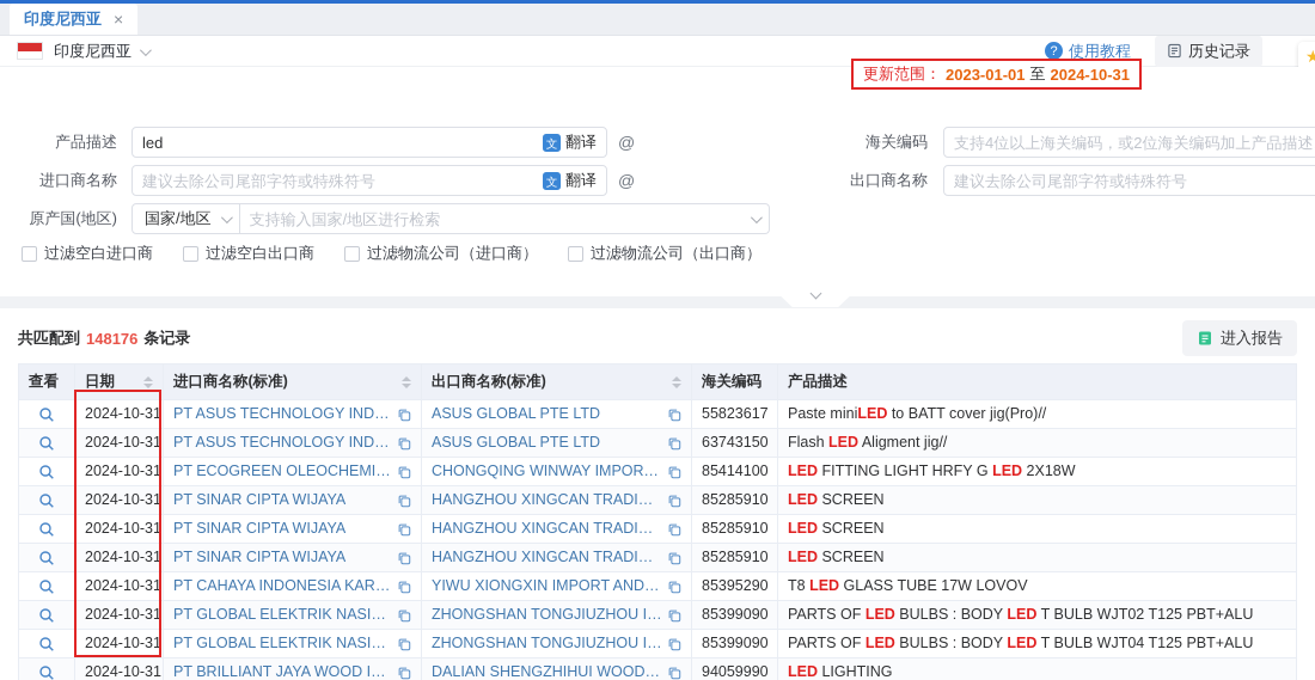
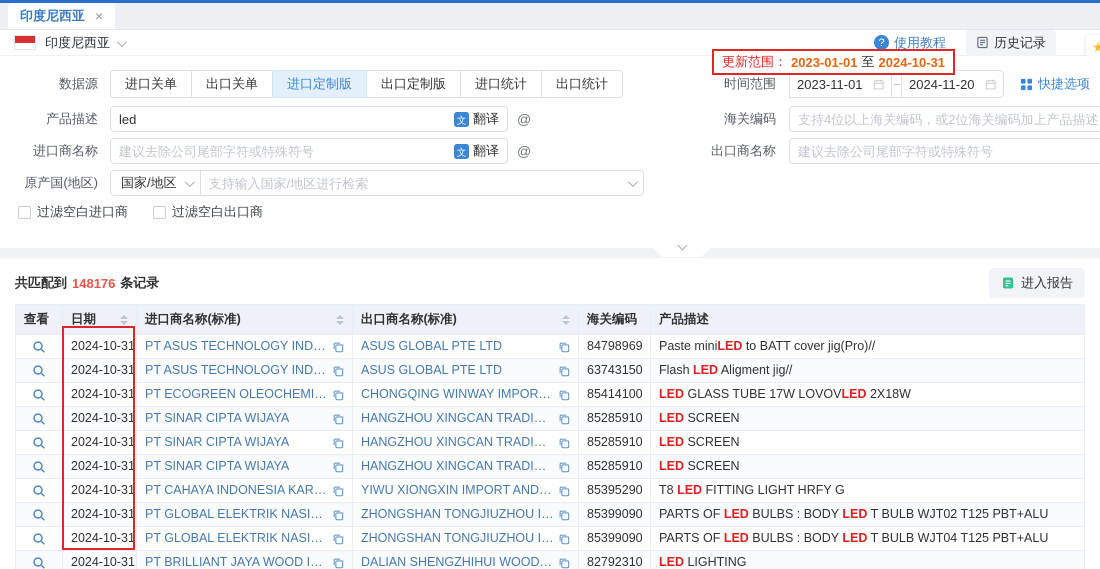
  印度尼西亚
  印度尼西亚
  使用教程
  历史记录
  更新范围：
  2023-01-01
  至
  2024-10-31
+ 数据源
+ 进口关单
+ 出口关单
+ 进口定制版
+ 出口定制版
+ 进口统计
+ 出口统计
+ 时间范围
+ 2023-11-01
+ 2024-11-20
+ 快捷选项
  产品描述
  led
  文
  翻译
  海关编码
  支持4位以上海关编码，或2位海关编码加上产品描述
  进口商名称
  建议去除公司尾部字符或特殊符号
  文
  翻译
  出口商名称
  建议去除公司尾部字符或特殊符号
  原产国(地区)
  国家/地区
  支持输入国家/地区进行检索
  过滤空白进口商
  过滤空白出口商
- 过滤物流公司（进口商）
- 过滤物流公司（出口商）
  共匹配到
  148176
  条记录
  进入报告
  查看	日期	进口商名称(标准)	出口商名称(标准)	海关编码	产品描述
- 	2024-10-31	PT ASUS TECHNOLOGY INDON	ASUS GLOBAL PTE LTD	55823617	Paste miniLED to BATT cover jig(Pro)//
+ 	2024-10-31	PT ASUS TECHNOLOGY INDON	ASUS GLOBAL PTE LTD	84798969	Paste miniLED to BATT cover jig(Pro)//
  	2024-10-31	PT ASUS TECHNOLOGY INDON	ASUS GLOBAL PTE LTD	63743150	Flash LED Aligment jig//
- 	2024-10-31	PT ECOGREEN OLEOCHEMICA	CHONGQING WINWAY IMPORT A	85414100	LED FITTING LIGHT HRFY G LED 2X18W
+ 	2024-10-31	PT ECOGREEN OLEOCHEMICA	CHONGQING WINWAY IMPORT A	85414100	LED GLASS TUBE 17W LOVOVLED 2X18W
  	2024-10-31	PT SINAR CIPTA WIJAYA	HANGZHOU XINGCAN TRADING	85285910	LED SCREEN
  	2024-10-31	PT SINAR CIPTA WIJAYA	HANGZHOU XINGCAN TRADING	85285910	LED SCREEN
  	2024-10-31	PT SINAR CIPTA WIJAYA	HANGZHOU XINGCAN TRADING	85285910	LED SCREEN
- 	2024-10-31	PT CAHAYA INDONESIA KARG	YIWU XIONGXIN IMPORT AND E	85395290	T8 LED GLASS TUBE 17W LOVOV
+ 	2024-10-31	PT CAHAYA INDONESIA KARG	YIWU XIONGXIN IMPORT AND E	85395290	T8 LED FITTING LIGHT HRFY G
  	2024-10-31	PT GLOBAL ELEKTRIK NASION	ZHONGSHAN TONGJIUZHOU INT	85399090	PARTS OF LED BULBS : BODY LED T BULB WJT02 T125 PBT+ALU
  	2024-10-31	PT GLOBAL ELEKTRIK NASION	ZHONGSHAN TONGJIUZHOU INT	85399090	PARTS OF LED BULBS : BODY LED T BULB WJT04 T125 PBT+ALU
- 	2024-10-31	PT BRILLIANT JAYA WOOD IND	DALIAN SHENGZHIHUI WOOD IN	94059990	LED LIGHTING
+ 	2024-10-31	PT BRILLIANT JAYA WOOD IND	DALIAN SHENGZHIHUI WOOD IN	82792310	LED LIGHTING
